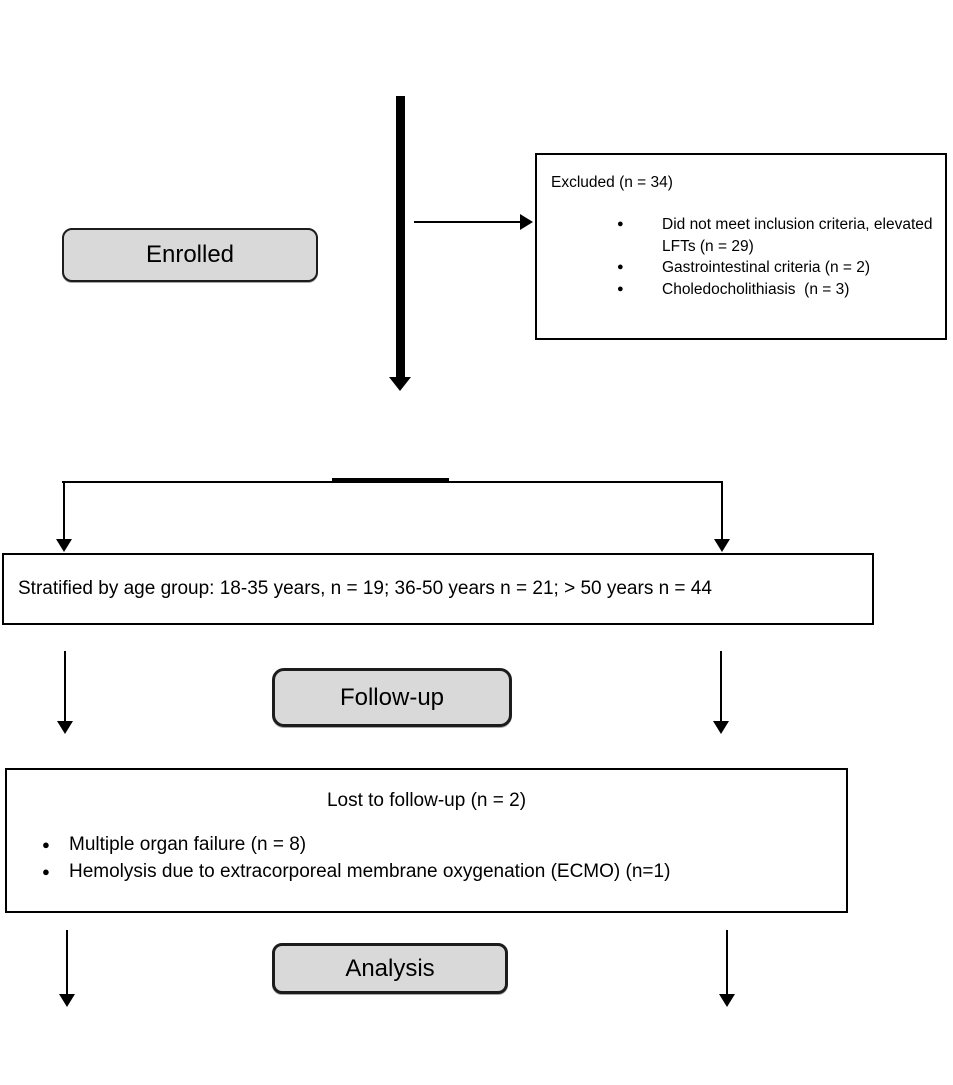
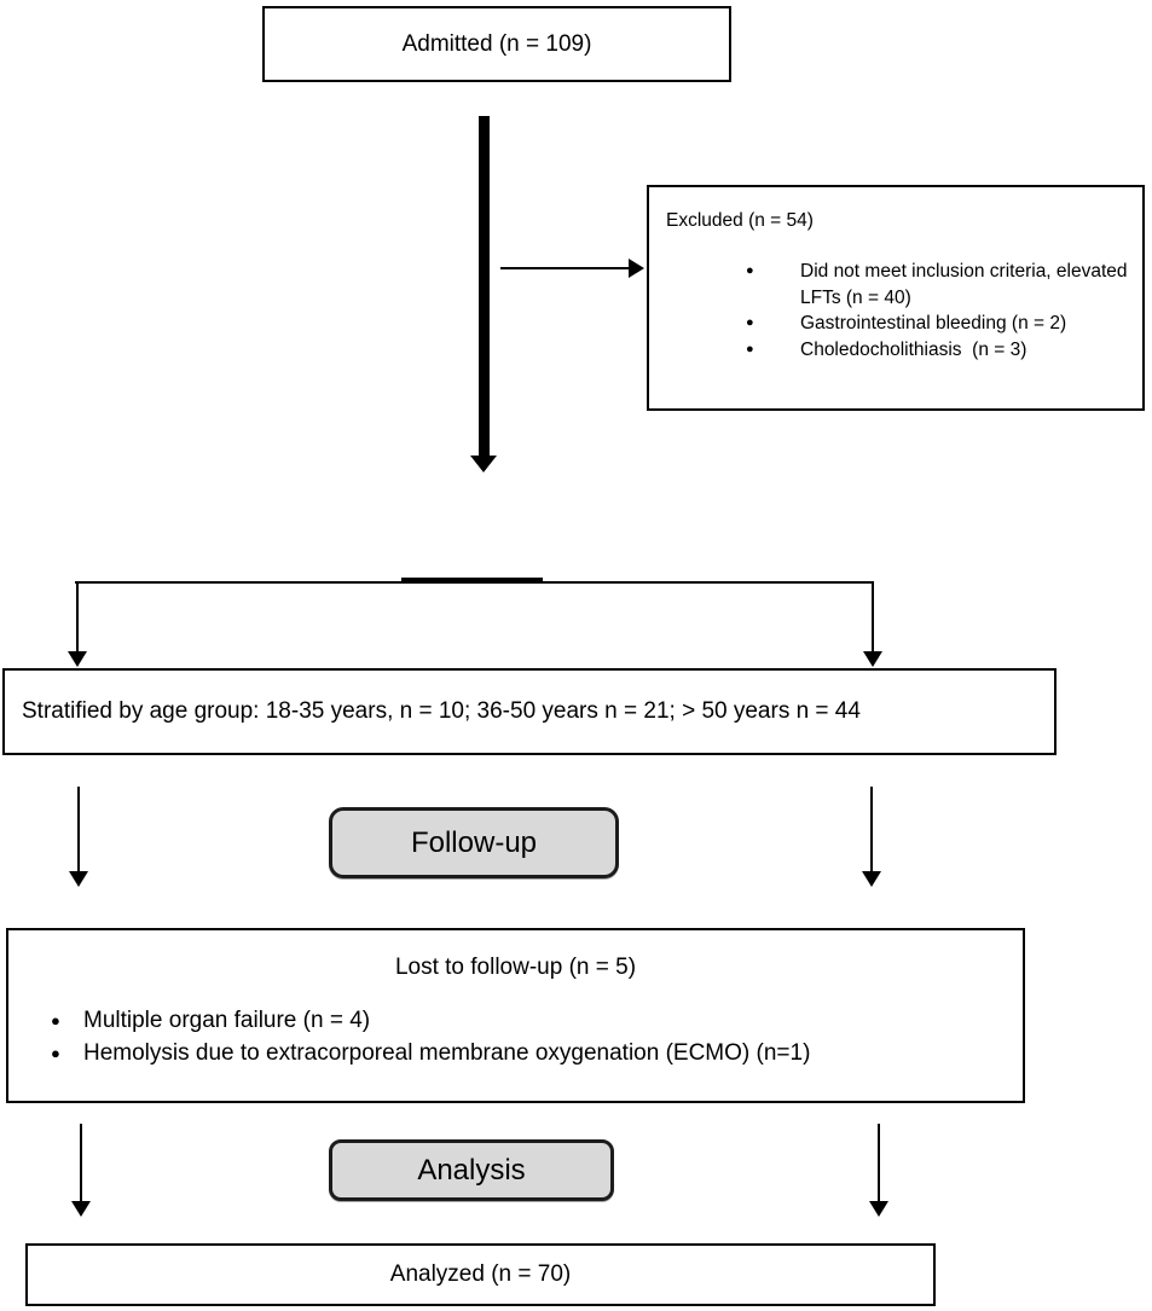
+ Admitted (n = 109)
- Excluded (n = 34)
+ Excluded (n = 54)
  ●
- Did not meet inclusion criteria, elevated LFTs (n = 29)
+ Did not meet inclusion criteria, elevated LFTs (n = 40)
  ●
- Gastrointestinal criteria (n = 2)
+ Gastrointestinal bleeding (n = 2)
  ●
  Choledocholithiasis (n = 3)
- Enrolled
- Stratified by age group: 18-35 years, n = 19; 36-50 years n = 21; > 50 years n = 44
+ Stratified by age group: 18-35 years, n = 10; 36-50 years n = 21; > 50 years n = 44
  Follow-up
- Lost to follow-up (n = 2)
+ Lost to follow-up (n = 5)
  ●
- Multiple organ failure (n = 8)
+ Multiple organ failure (n = 4)
  ●
  Hemolysis due to extracorporeal membrane oxygenation (ECMO) (n=1)
  Analysis
+ Analyzed (n = 70)
